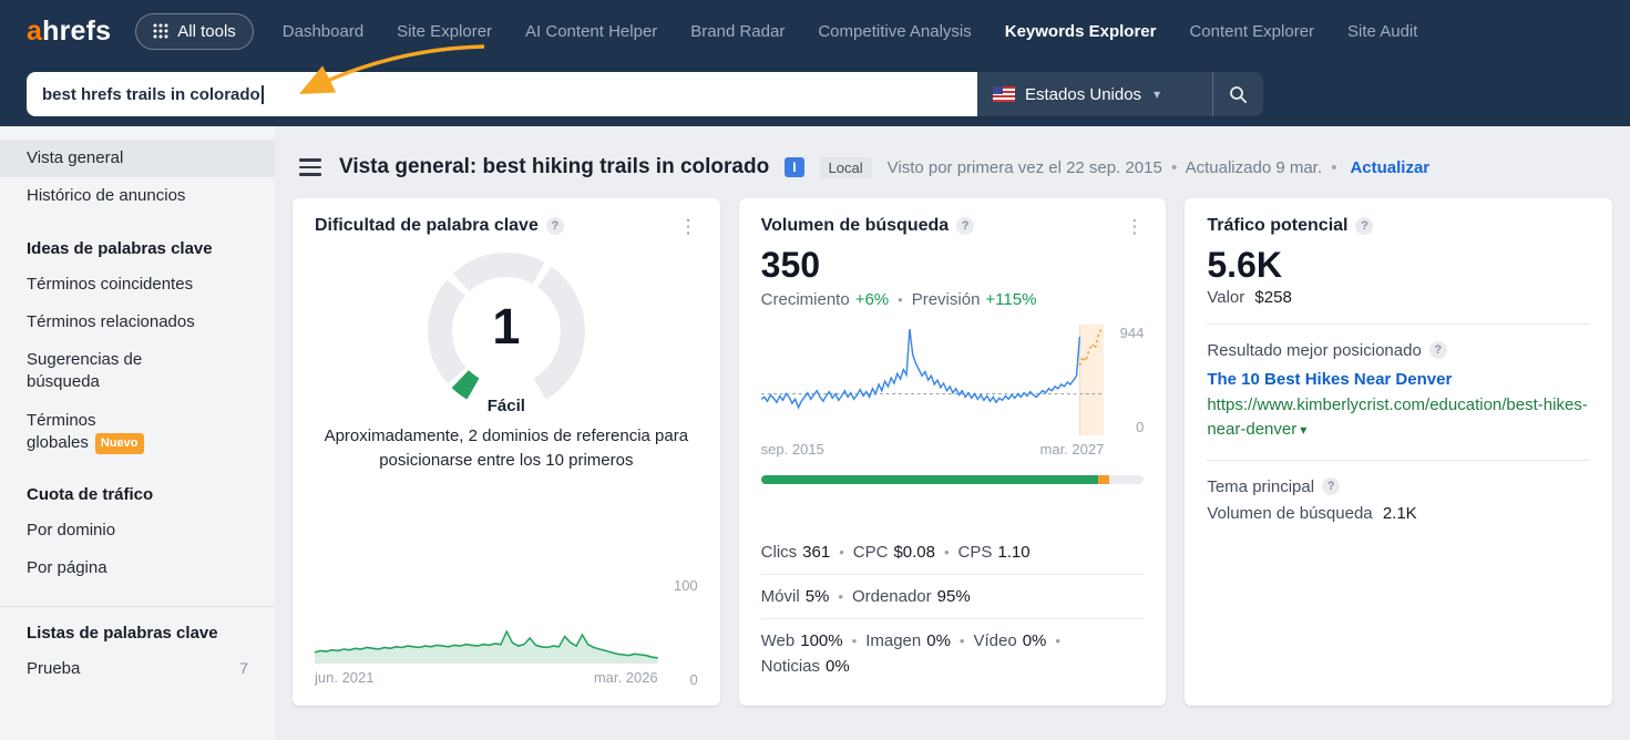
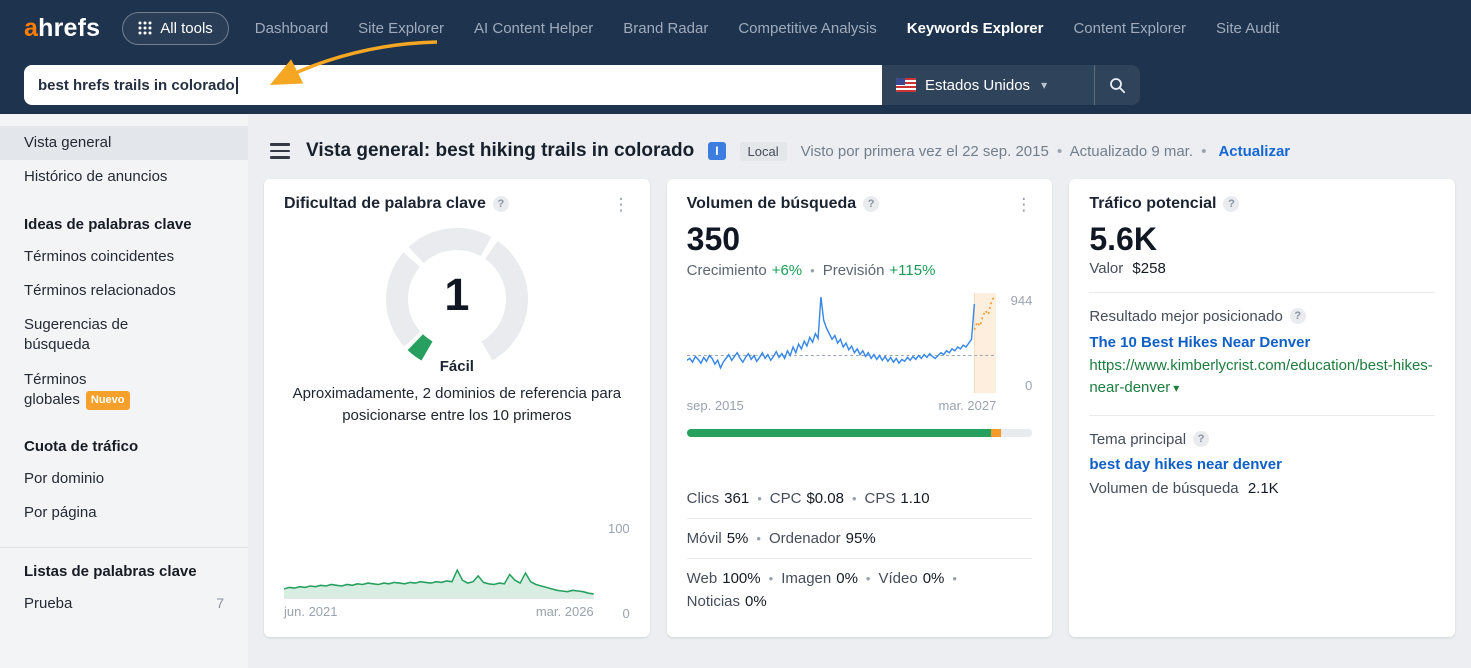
  ahrefs
  All tools
  Dashboard
  Site Explorer
  AI Content Helper
  Brand Radar
  Competitive Analysis
  Keywords Explorer
  Content Explorer
  Site Audit
  best hrefs trails in colorado
  Estados Unidos
  ▾
  Vista general
  Histórico de anuncios
  Ideas de palabras clave
  Términos coincidentes
  Términos relacionados
  Sugerencias de búsqueda
  Términos globales Nuevo
  Cuota de tráfico
  Por dominio
  Por página
  Listas de palabras clave
  7
  Prueba
  Vista general: best hiking trails in colorado
  I
  Local
  Visto por primera vez el 22 sep. 2015 • Actualizado 9 mar. •
  Actualizar
  Dificultad de palabra clave
  ?
  ⋮
  1
  Fácil
  Aproximadamente, 2 dominios de referencia para posicionarse entre los 10 primeros
  jun. 2021
  mar. 2026
  100
  0
  Volumen de búsqueda
  ?
  ⋮
  350
  Crecimiento
  +6%
  Previsión
  +115%
  sep. 2015
  mar. 2027
  944
  0
  Clics 361
  CPC $0.08
  CPS 1.10
  Móvil 5%
  Ordenador 95%
  Web 100%
  Imagen 0%
  Vídeo 0%
  Noticias 0%
  Tráfico potencial
  ?
  5.6K
  Valor $258
  Resultado mejor posicionado
  ?
  The 10 Best Hikes Near Denver
  https://www.kimberlycrist.com/education/best-hikes-near-denver ▾
  Tema principal
  ?
+ best day hikes near denver
  Volumen de búsqueda 2.1K
